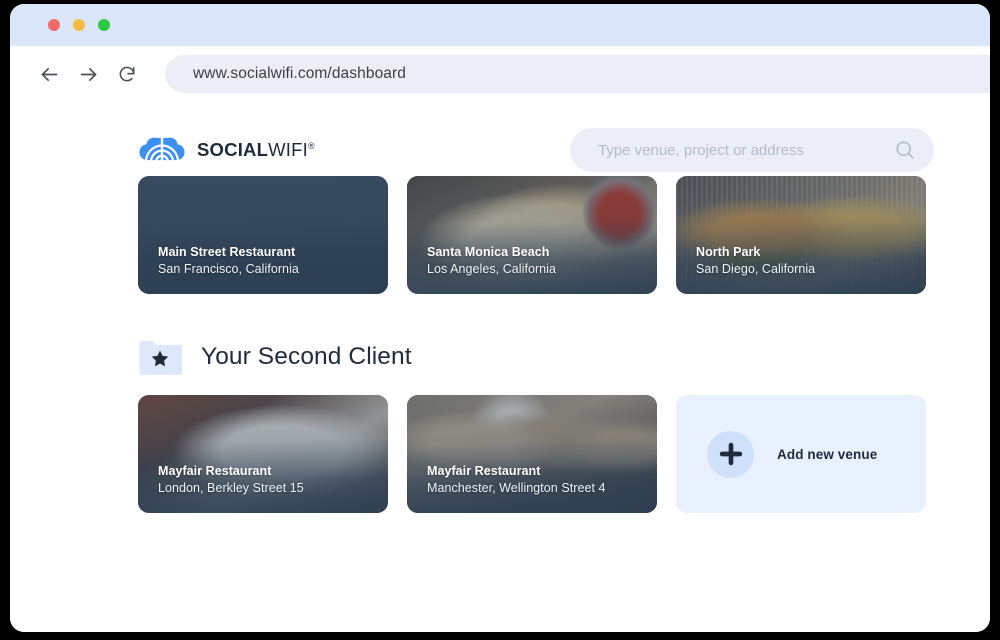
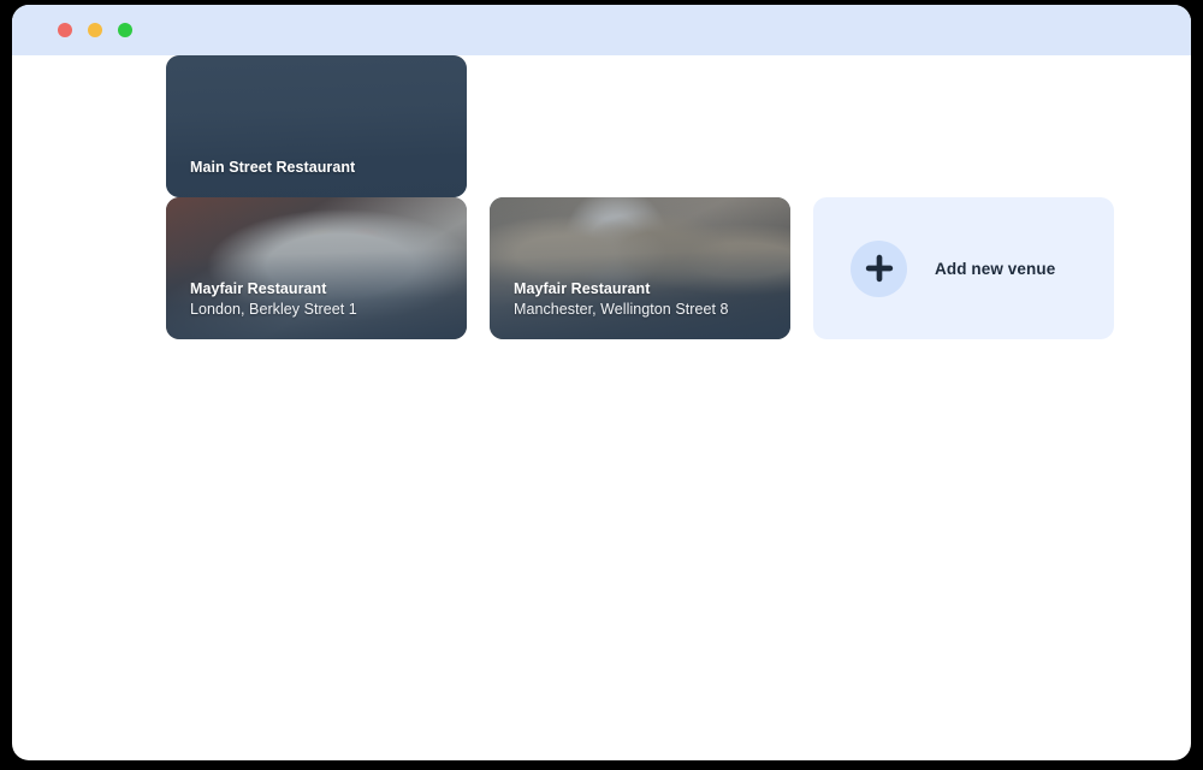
- www.socialwifi.com/dashboard
- SOCIALWIFI®
- Type venue, project or address
  Main Street Restaurant
- San Francisco, California
- Santa Monica Beach
- Los Angeles, California
- North Park
- San Diego, California
- Your Second Client
  Mayfair Restaurant
- London, Berkley Street 15
+ London, Berkley Street 1
  Mayfair Restaurant
- Manchester, Wellington Street 4
+ Manchester, Wellington Street 8
  Add new venue
